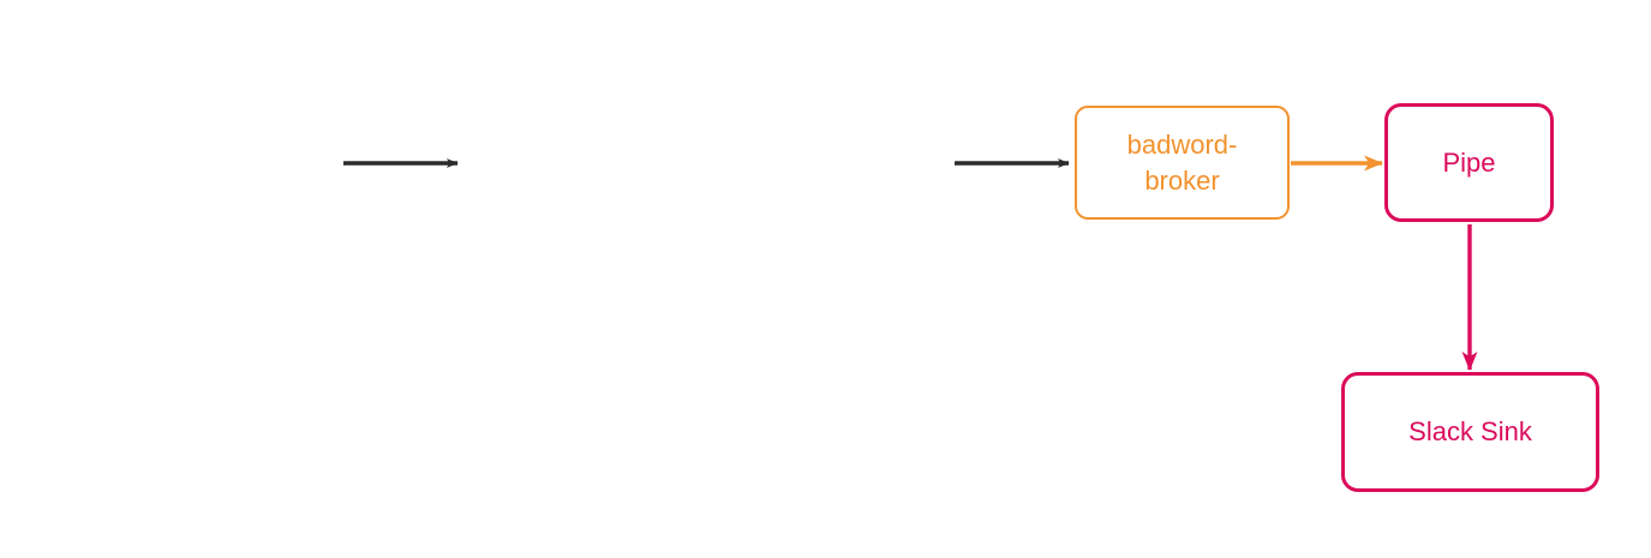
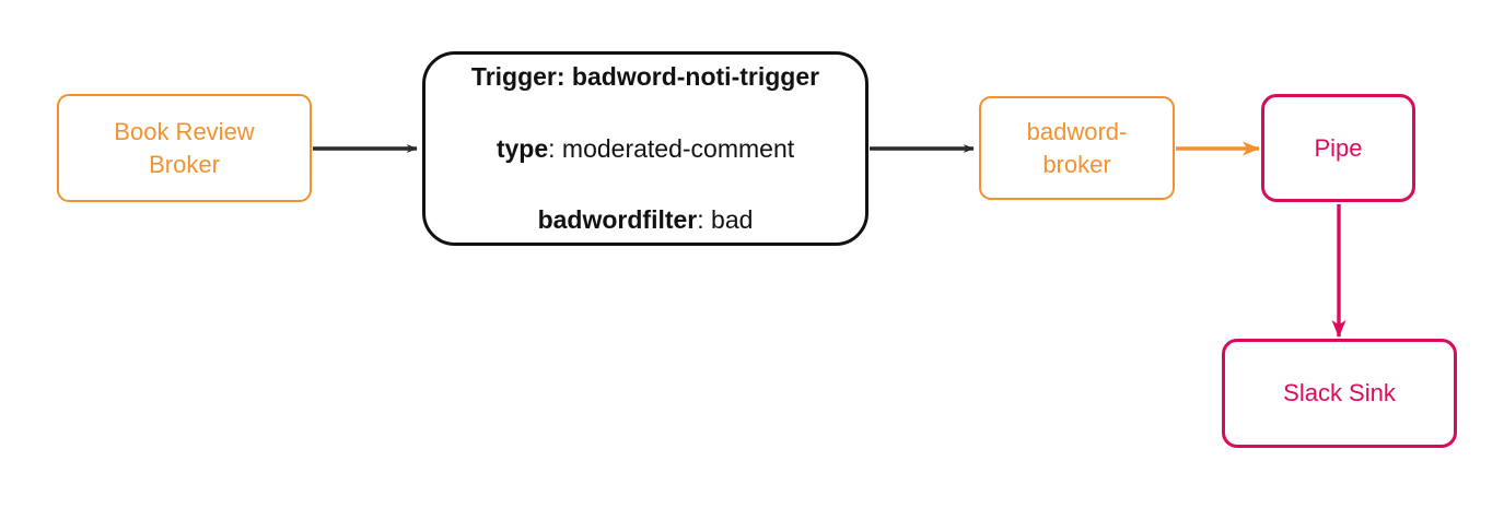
+ Book Review
+ Broker
+ Trigger: badword-noti-trigger
+ type: moderated-comment
+ badwordfilter: bad
  badword-
  broker
  Pipe
  Slack Sink
